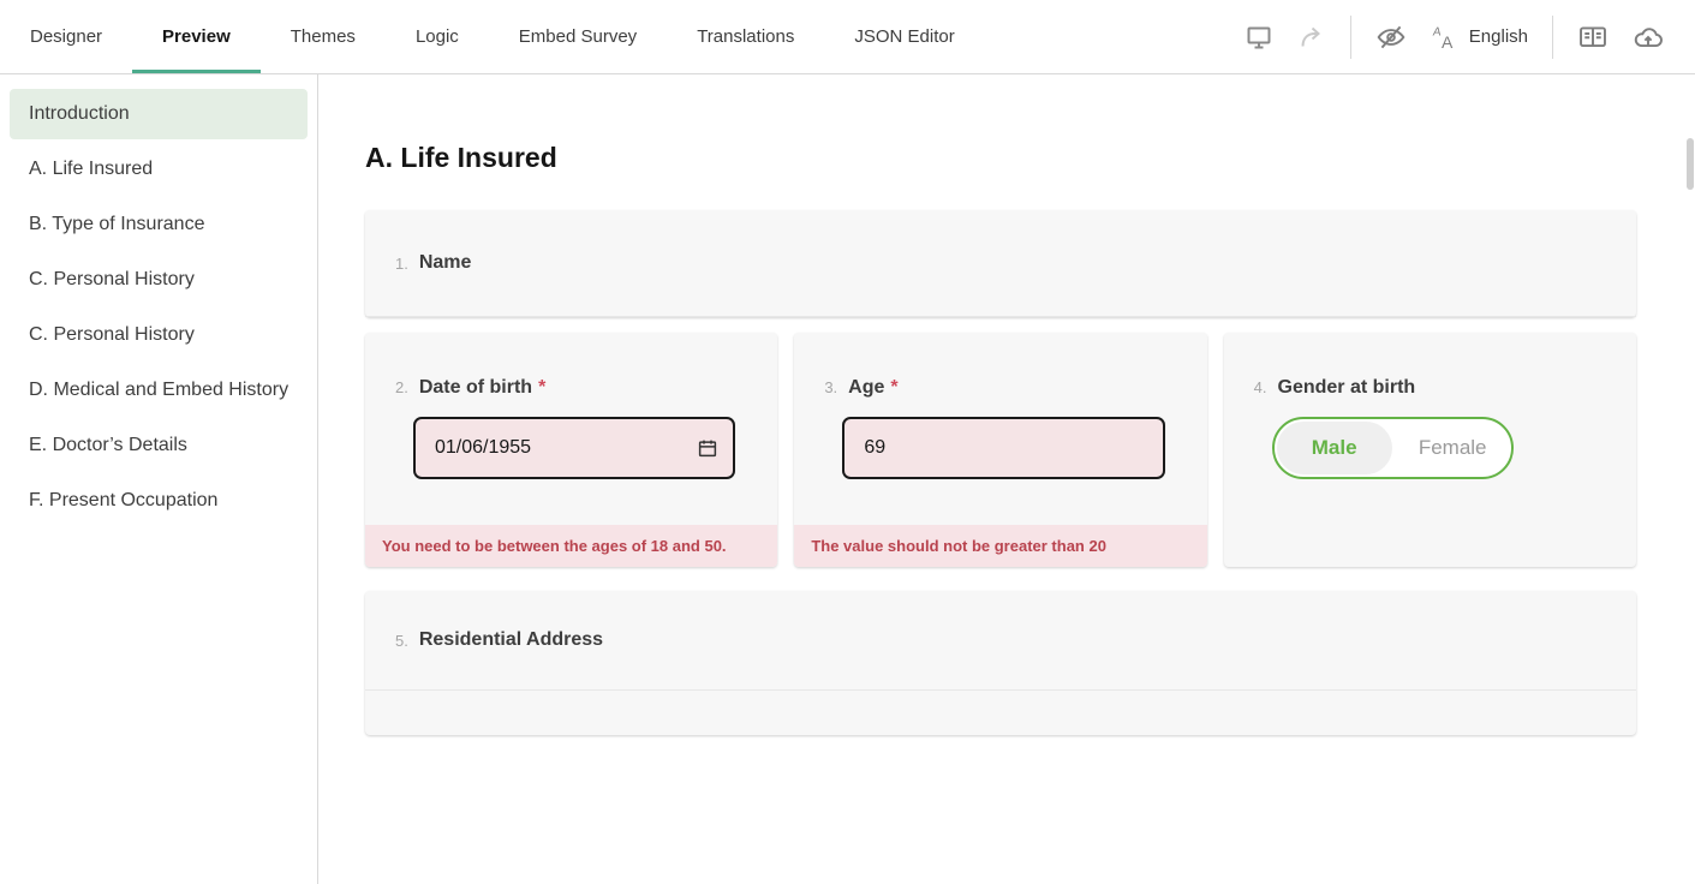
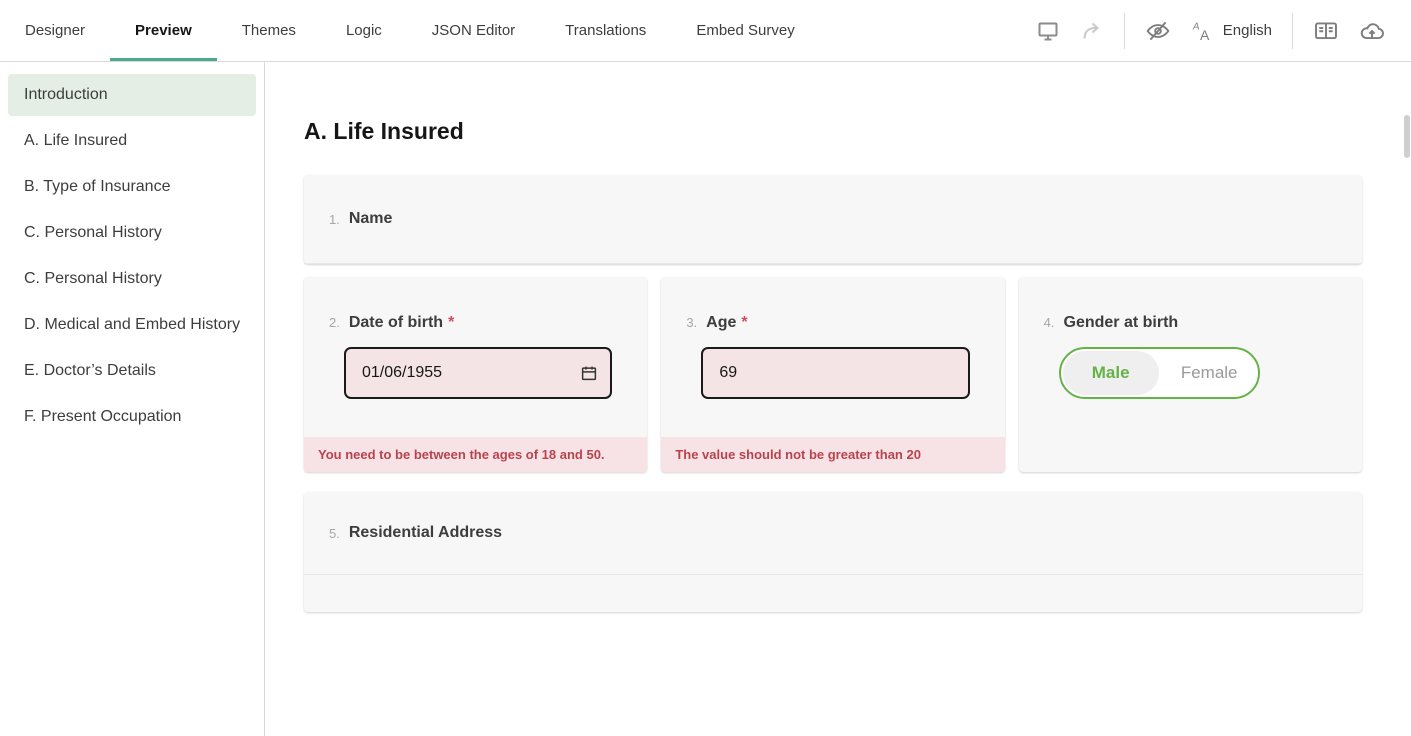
  Designer
  Preview
  Themes
  Logic
- Embed Survey
+ JSON Editor
  Translations
- JSON Editor
+ Embed Survey
  A
  English
  Introduction
  A. Life Insured
  B. Type of Insurance
  C. Personal History
  C. Personal History
  D. Medical and Embed History
  E. Doctor’s Details
  F. Present Occupation
  A. Life Insured
  1.
  Name
  2.
  Date of birth
  *
  01/06/1955
  You need to be between the ages of 18 and 50.
  3.
  Age
  *
  69
  The value should not be greater than 20
  4.
  Gender at birth
  Male
  Female
  5.
  Residential Address
